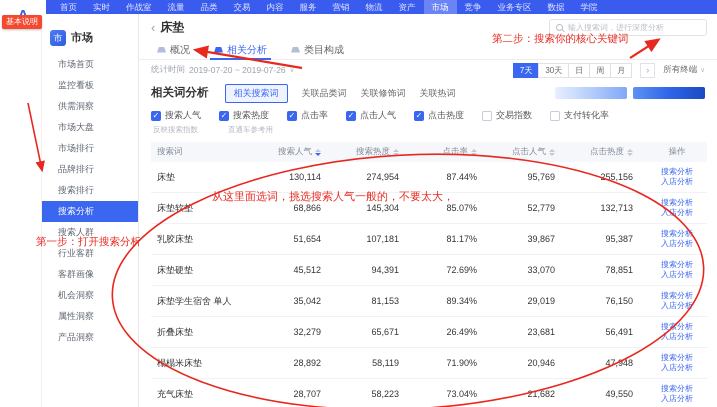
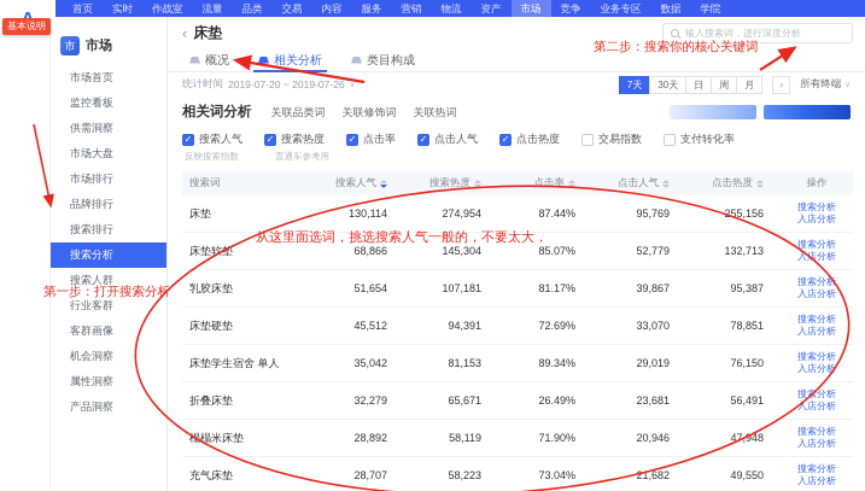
  首页
  实时
  作战室
  流量
  品类
  交易
  内容
  服务
  营销
  物流
  资产
  市场
  竞争
  业务专区
  数据
  学院
  基本说明
  市
  市场
  市场首页
  监控看板
  供需洞察
  市场大盘
  市场排行
  品牌排行
  搜索排行
  搜索分析
  搜索人群
  行业客群
  客群画像
  机会洞察
  属性洞察
  产品洞察
  ‹
  床垫
  输入搜索词，进行深度分析
  概况
  相关分析
  类目构成
  统计时间
  2019-07-20 ~ 2019-07-26
  7天
  30天
  日
  周
  月
  ›
  所有终端
  相关词分析
- 相关搜索词
  关联品类词
  关联修饰词
  关联热词
  搜索人气
  搜索热度
  点击率
  点击人气
  点击热度
  交易指数
  支付转化率
  反映搜索指数
  直通车参考用
  搜索词
  搜索人气
  搜索热度
  点击率
  点击人气
  点击热度
  操作
  床垫
  130,114
  274,954
  87.44%
  95,769
  255,156
  搜索分析
  入店分析
  床垫软垫
  68,866
  145,304
  85.07%
  52,779
  132,713
  搜索分析
  入店分析
  乳胶床垫
  51,654
  107,181
  81.17%
  39,867
  95,387
  搜索分析
  入店分析
  床垫硬垫
  45,512
  94,391
  72.69%
  33,070
  78,851
  搜索分析
  入店分析
  床垫学生宿舍 单人
  35,042
  81,153
  89.34%
  29,019
  76,150
  搜索分析
  入店分析
  折叠床垫
  32,279
  65,671
  26.49%
  23,681
  56,491
  搜分析
  入店分析
  榻米床垫
  28,892
  58,119
  71.90%
  20,946
  47948
  搜索分析
  入店分析
  充气床垫
  28,707
  58,223
  73.04%
  21,682
  49,550
  搜索分析
  入店分析
  第二步：搜索你的核心关键词
  第一步：打开搜索分析
  从这里面选词，挑选搜索人气一般的，不要太大，
